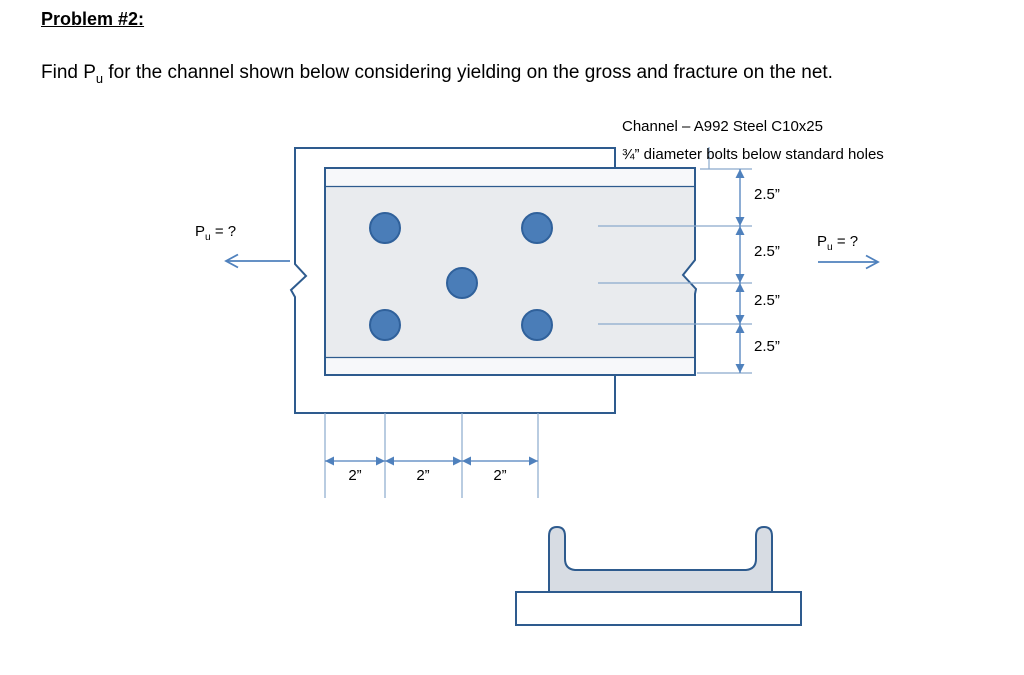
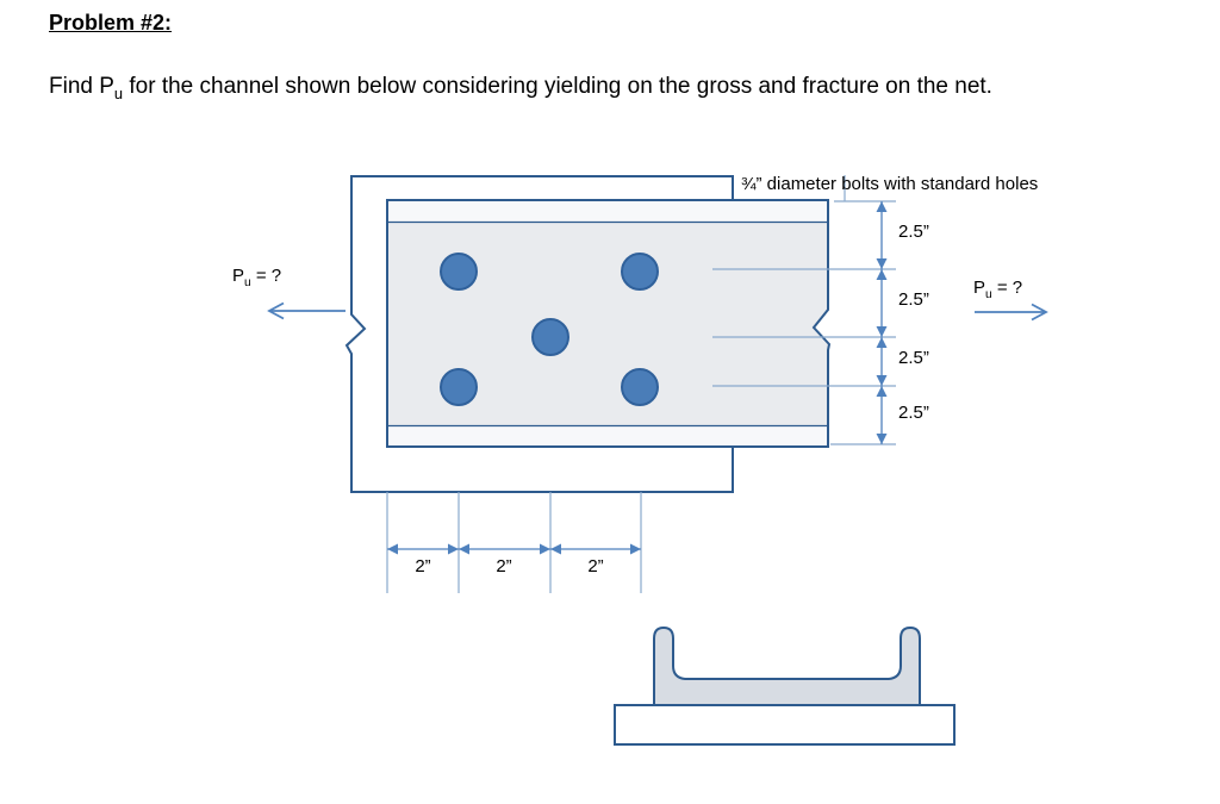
  Problem #2:
  Find Pu for the channel shown below considering yielding on the gross and fracture on the net.
- Channel – A992 Steel C10x25
- ¾” diameter bolts below standard holes
+ ¾” diameter bolts with standard holes
  2.5”
  2.5”
  2.5”
  2.5”
  2”
  2”
  2”
  Pu = ?
  Pu = ?
